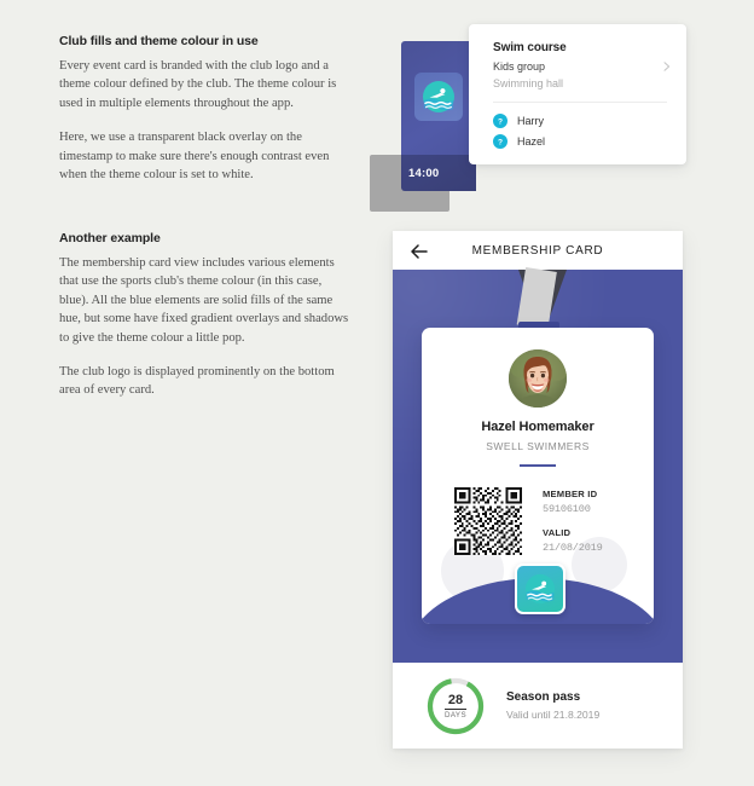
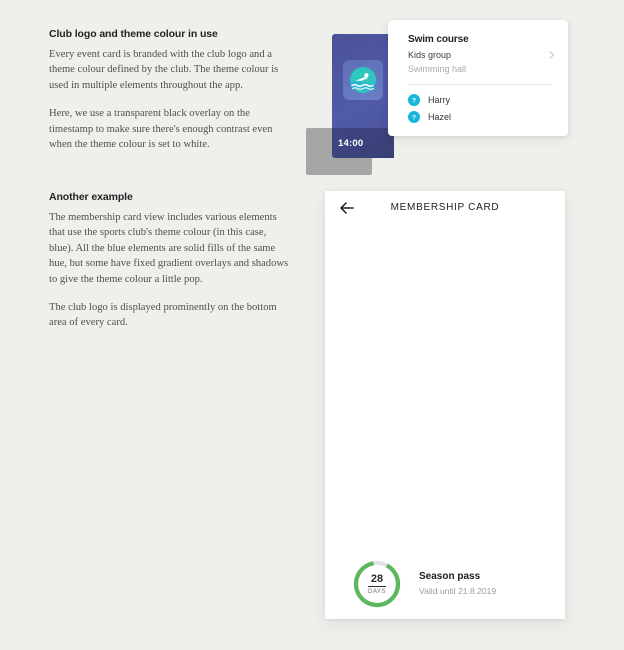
- Club fills and theme colour in use
+ Club logo and theme colour in use
  Every event card is branded with the club logo and a theme colour defined by the club. The theme colour is used in multiple elements throughout the app.
  Here, we use a transparent black overlay on the timestamp to make sure there's enough contrast even when the theme colour is set to white.
  Another example
  The membership card view includes various elements that use the sports club's theme colour (in this case, blue). All the blue elements are solid fills of the same hue, but some have fixed gradient overlays and shadows to give the theme colour a little pop.
  The club logo is displayed prominently on the bottom area of every card.
  14:00
  Swim course
  Kids group
  Swimming hall
  Harry
  Hazel
  MEMBERSHIP CARD
- Hazel Homemaker
- SWELL SWIMMERS
- MEMBER ID
- 59106100
- VALID
- 21/08/2019
  28
  Season pass
  Valid until 21.8.2019
